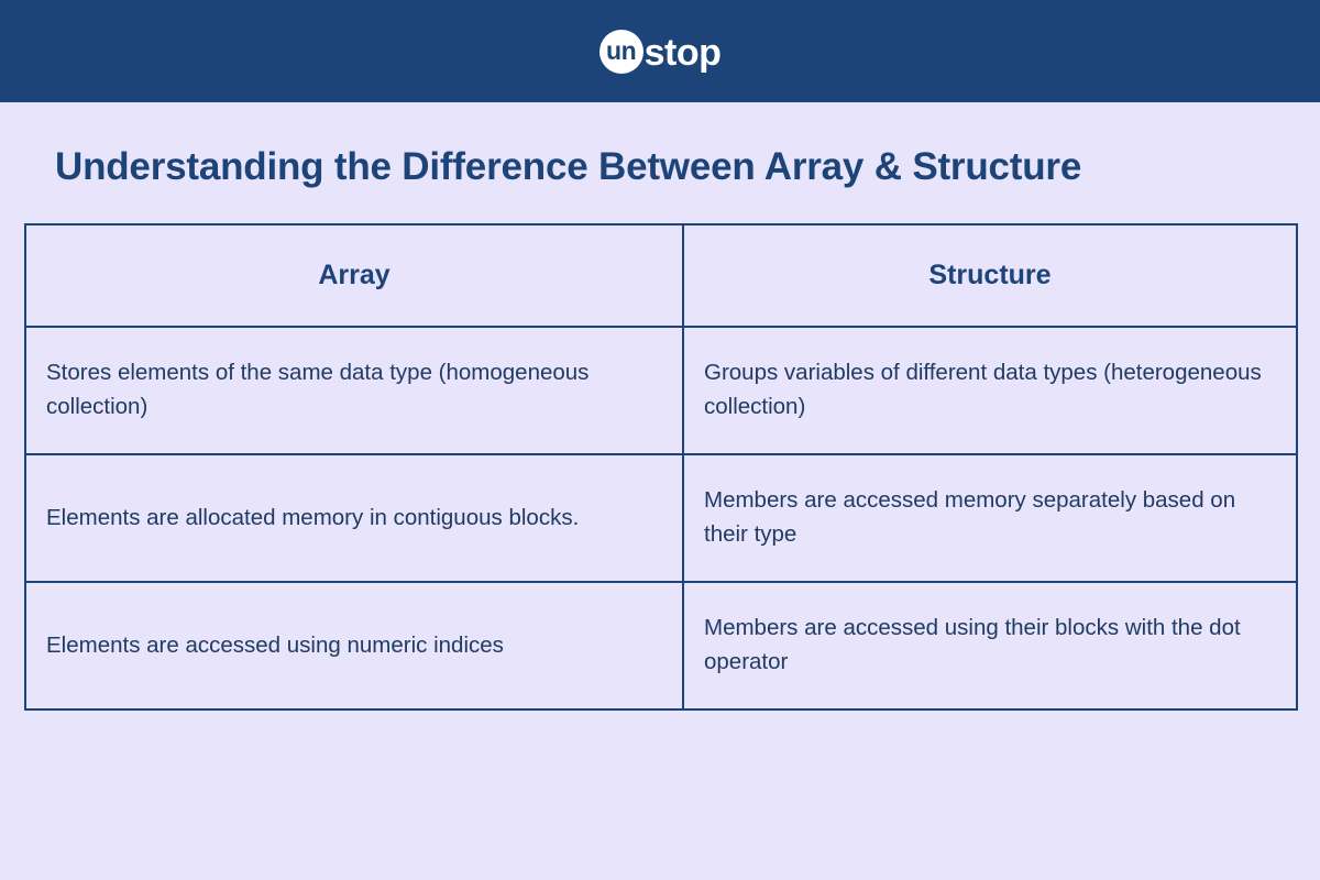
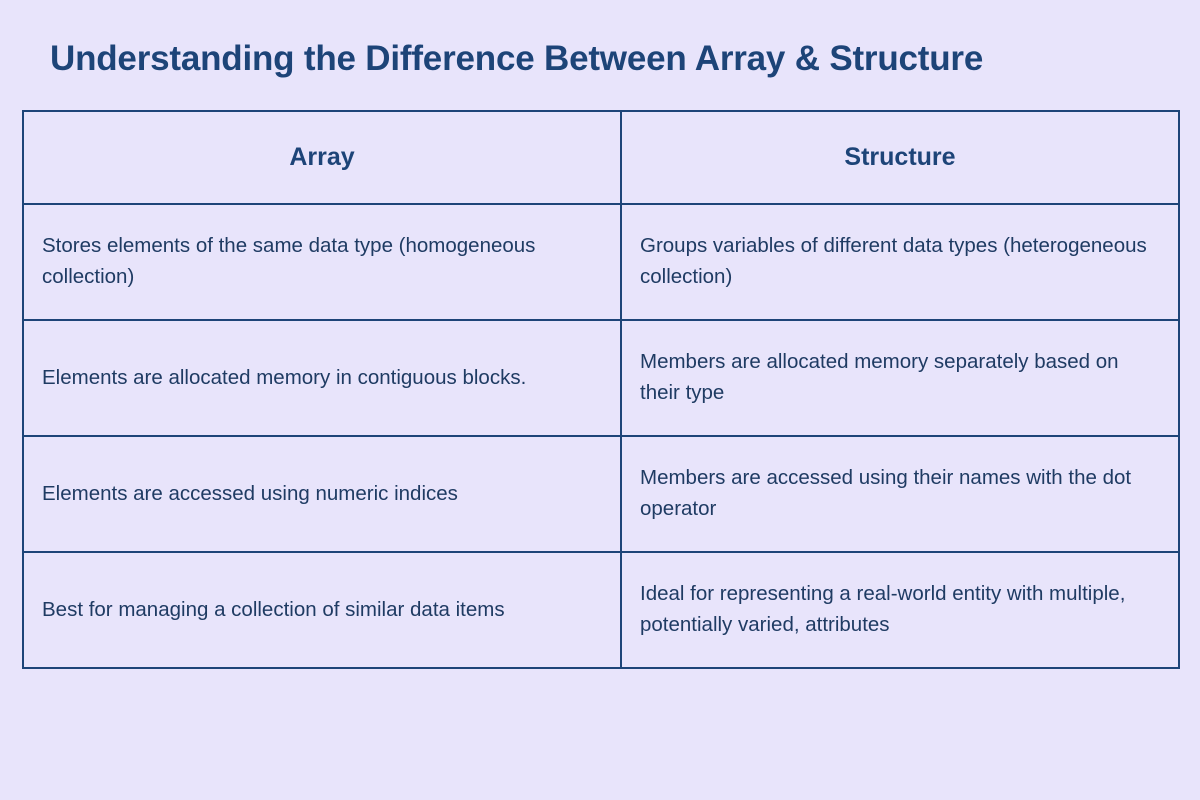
- un
- stop
  Understanding the Difference Between Array & Structure
  Array	Structure
  Stores elements of the same data type (homogeneous collection)	Groups variables of different data types (heterogeneous collection)
- Elements are allocated memory in contiguous blocks.	Members are accessed memory separately based on their type
+ Elements are allocated memory in contiguous blocks.	Members are allocated memory separately based on their type
- Elements are accessed using numeric indices	Members are accessed using their blocks with the dot operator
+ Elements are accessed using numeric indices	Members are accessed using their names with the dot operator
+ Best for managing a collection of similar data items	Ideal for representing a real-world entity with multiple, potentially varied, attributes
